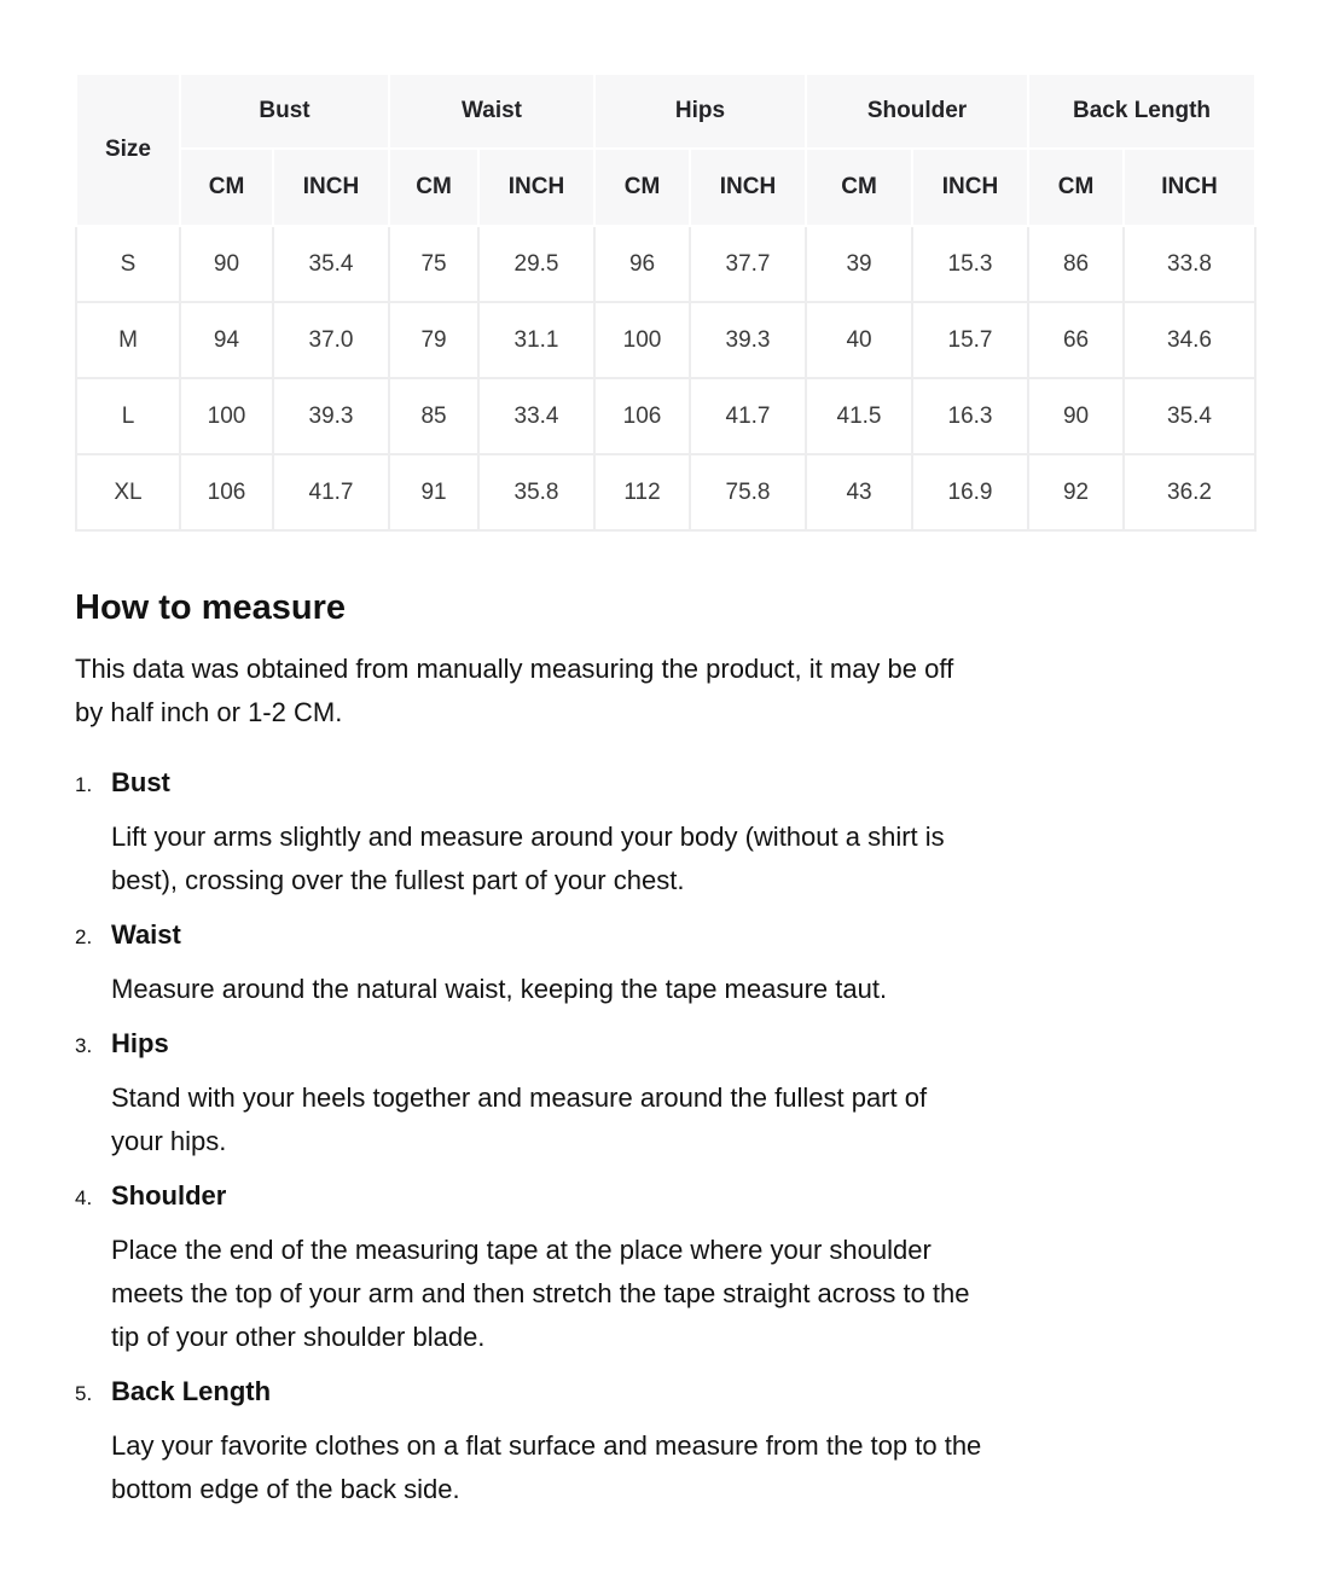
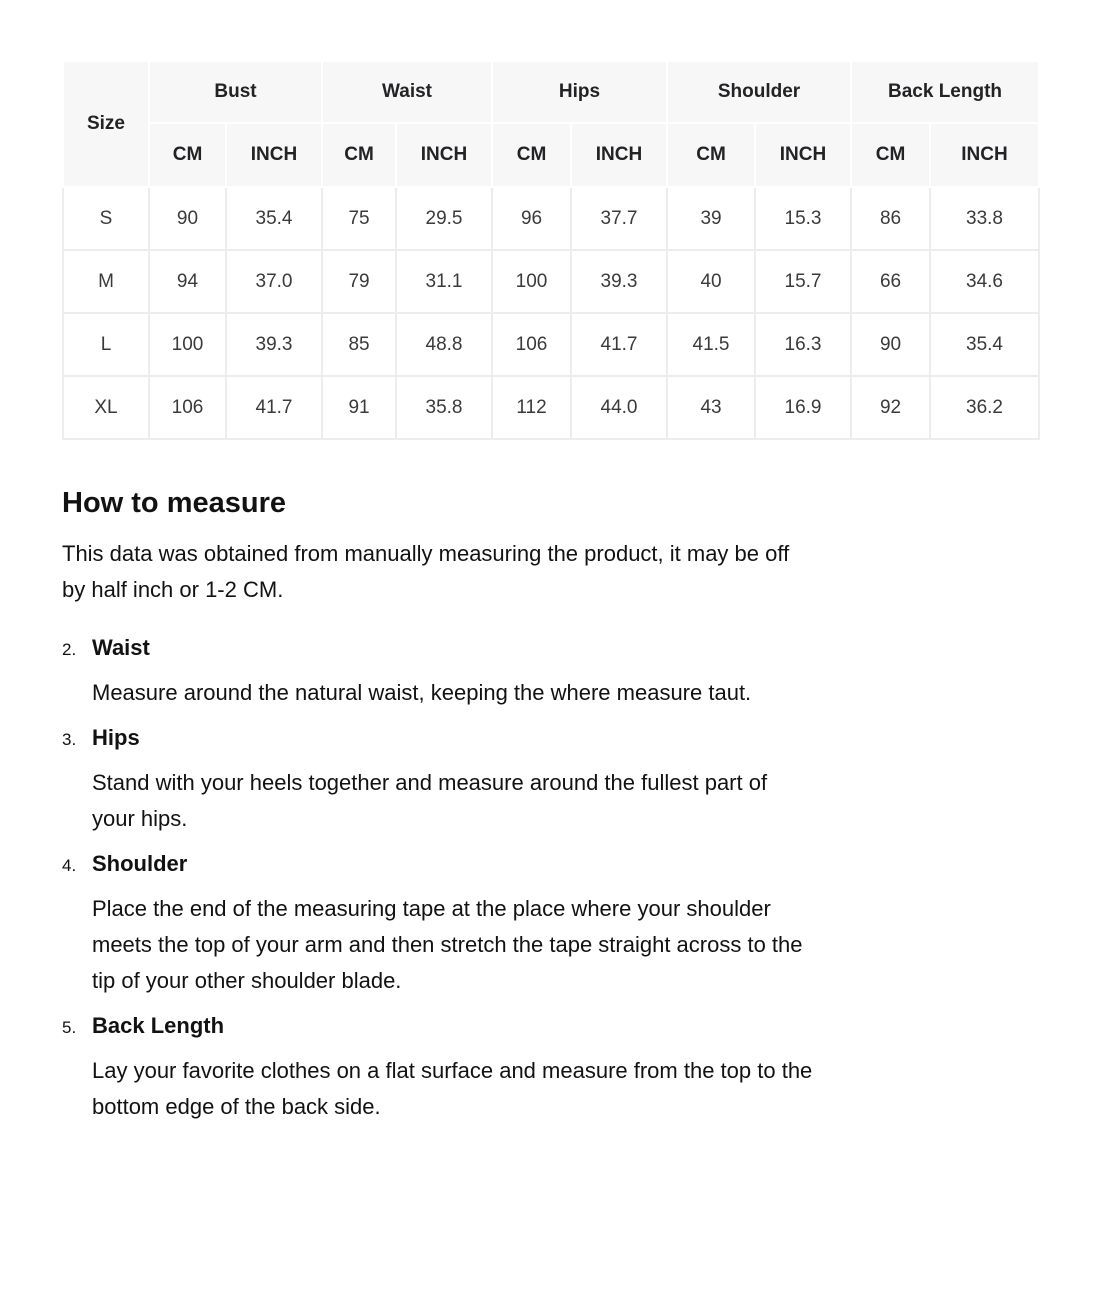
  Size	Bust	Waist	Hips	Shoulder	Back Length
  CM	INCH	CM	INCH	CM	INCH	CM	INCH	CM	INCH
  S	90	35.4	75	29.5	96	37.7	39	15.3	86	33.8
  M	94	37.0	79	31.1	100	39.3	40	15.7	66	34.6
- L	100	39.3	85	33.4	106	41.7	41.5	16.3	90	35.4
+ L	100	39.3	85	48.8	106	41.7	41.5	16.3	90	35.4
- XL	106	41.7	91	35.8	112	75.8	43	16.9	92	36.2
+ XL	106	41.7	91	35.8	112	44.0	43	16.9	92	36.2
  How to measure
  This data was obtained from manually measuring the product, it may be off
  by half inch or 1-2 CM.
- 1.
- Bust
- Lift your arms slightly and measure around your body (without a shirt is
- best), crossing over the fullest part of your chest.
  2.
  Waist
- Measure around the natural waist, keeping the tape measure taut.
+ Measure around the natural waist, keeping the where measure taut.
  3.
  Hips
  Stand with your heels together and measure around the fullest part of
  your hips.
  4.
  Shoulder
  Place the end of the measuring tape at the place where your shoulder
  meets the top of your arm and then stretch the tape straight across to the
  tip of your other shoulder blade.
  5.
  Back Length
  Lay your favorite clothes on a flat surface and measure from the top to the
  bottom edge of the back side.
